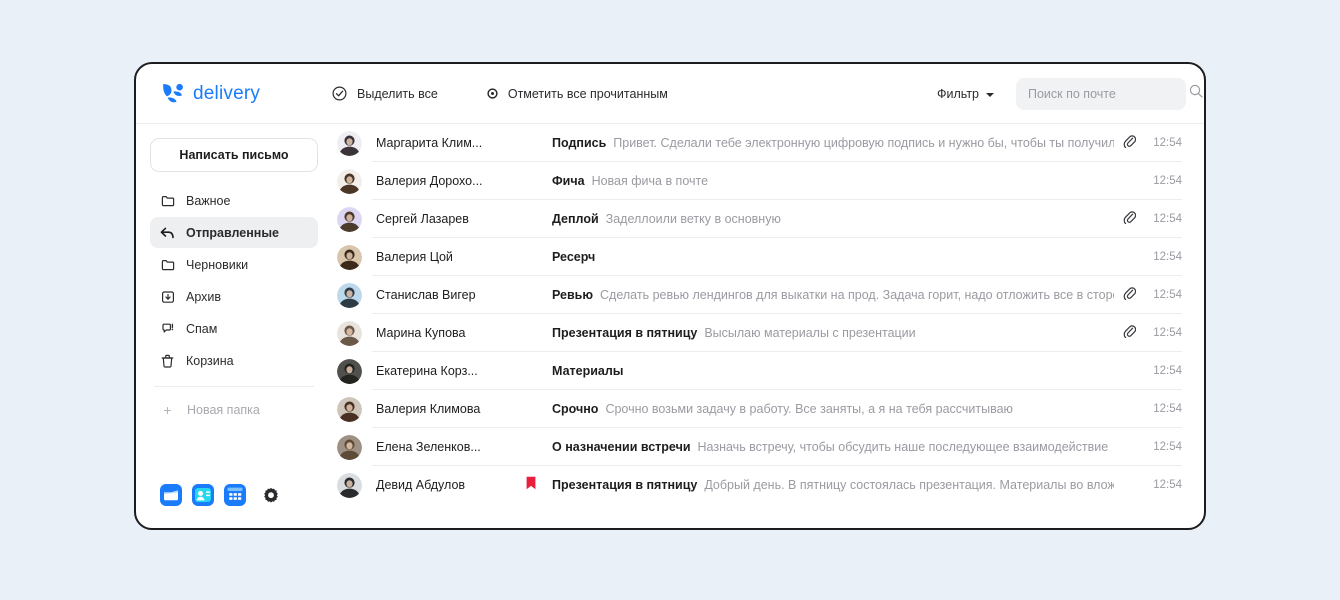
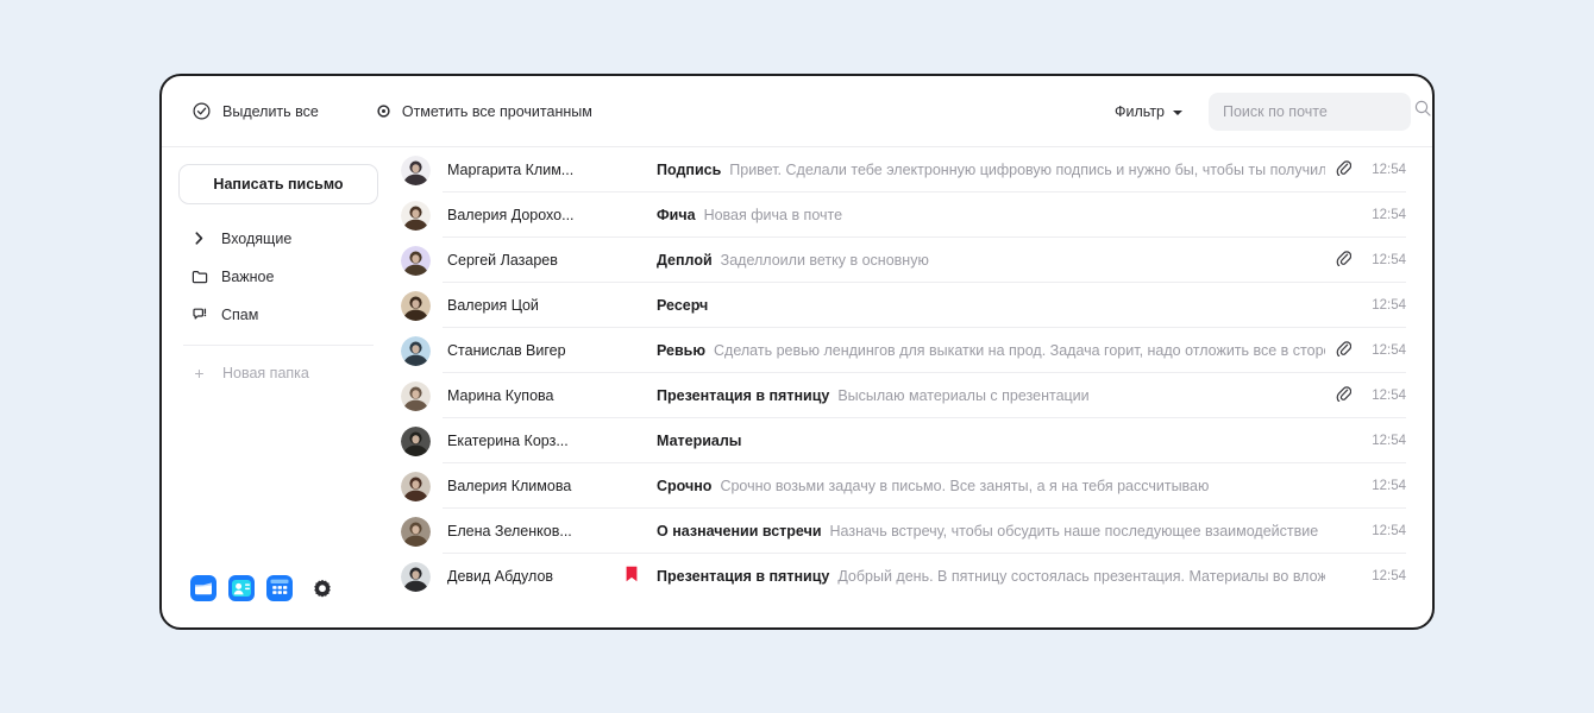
- delivery
  Выделить все
  Отметить все прочитанным
  Фильтр
  Поиск по почте
  Написать письмо
+ Входящие
  Важное
- Отправленные
- Черновики
- Архив
  Спам
- Корзина
  +
  Новая папка
  Маргарита Клим...
  Подпись
  Привет. Сделали тебе электронную цифровую подпись и нужно бы, чтобы ты получил
  12:54
  Валерия Дорохо...
  Фича
  Новая фича в почте
  12:54
  Сергей Лазарев
  Деплой
  Заделлоили ветку в основную
  12:54
  Валерия Цой
  Ресерч
  12:54
  Станислав Вигер
  Ревью
  Сделать ревью лендингов для выкатки на прод. Задача горит, надо отложить все в стор
  12:54
  Марина Купова
  Презентация в пятницу
  Высылаю материалы с презентации
  12:54
  Екатерина Корз...
  Материалы
  12:54
  Валерия Климова
  Срочно
- Срочно возьми задачу в работу. Все заняты, а я на тебя рассчитываю
+ Срочно возьми задачу в письмо. Все заняты, а я на тебя рассчитываю
  12:54
  Елена Зеленков...
  О назначении встречи
  Назначь встречу, чтобы обсудить наше последующее взаимодействие
  12:54
  Девид Абдулов
  Презентация в пятницу
  Добрый день. В пятницу состоялась презентация. Материалы во влож
  12:54
